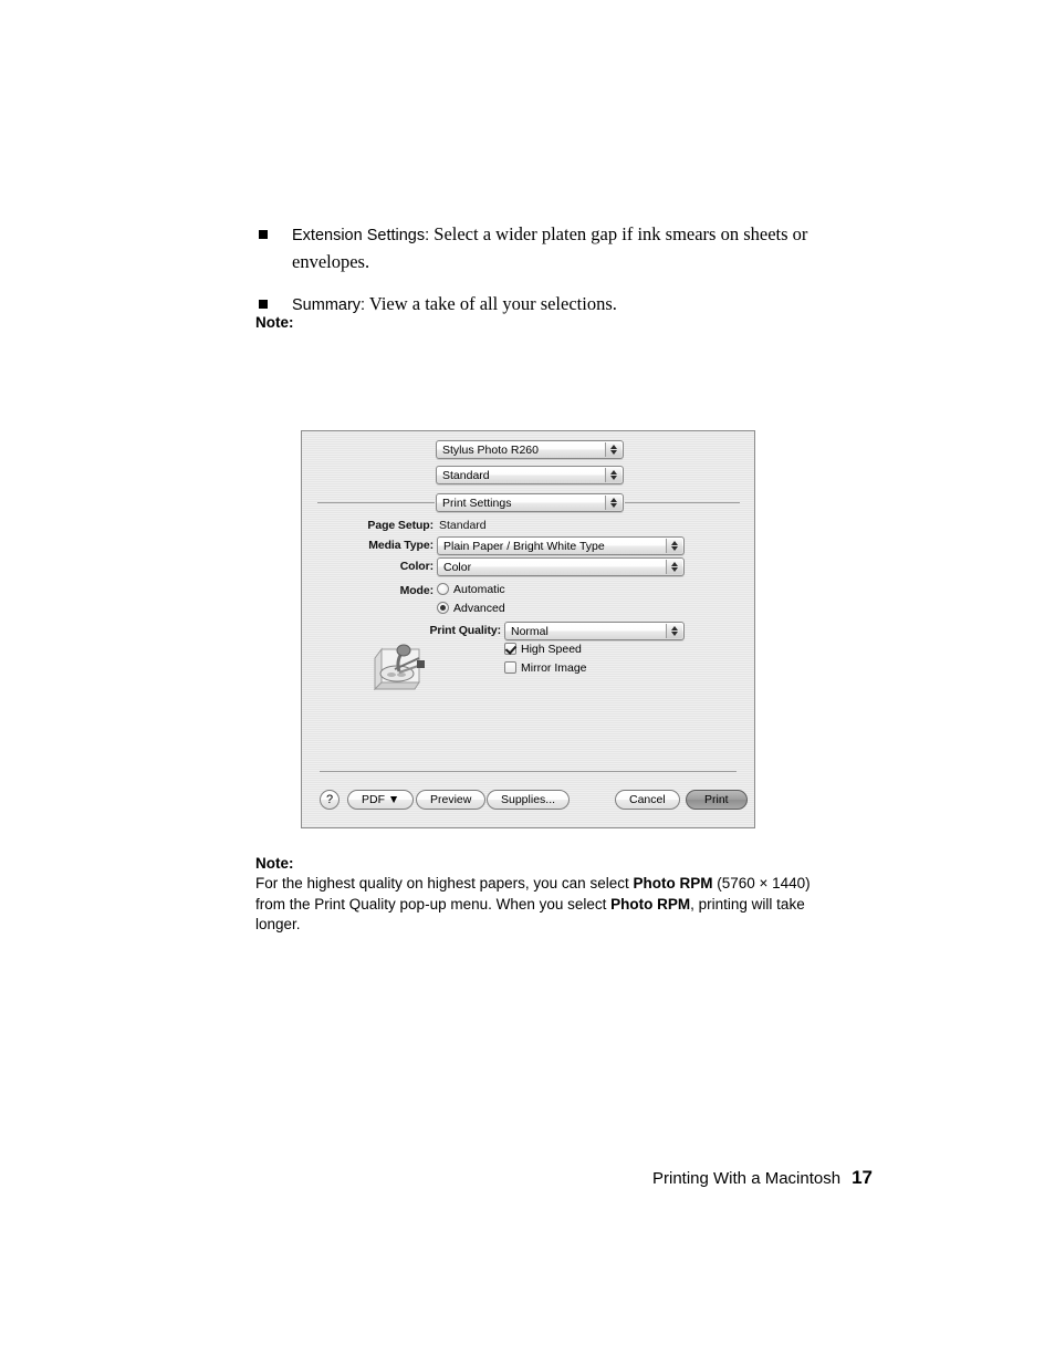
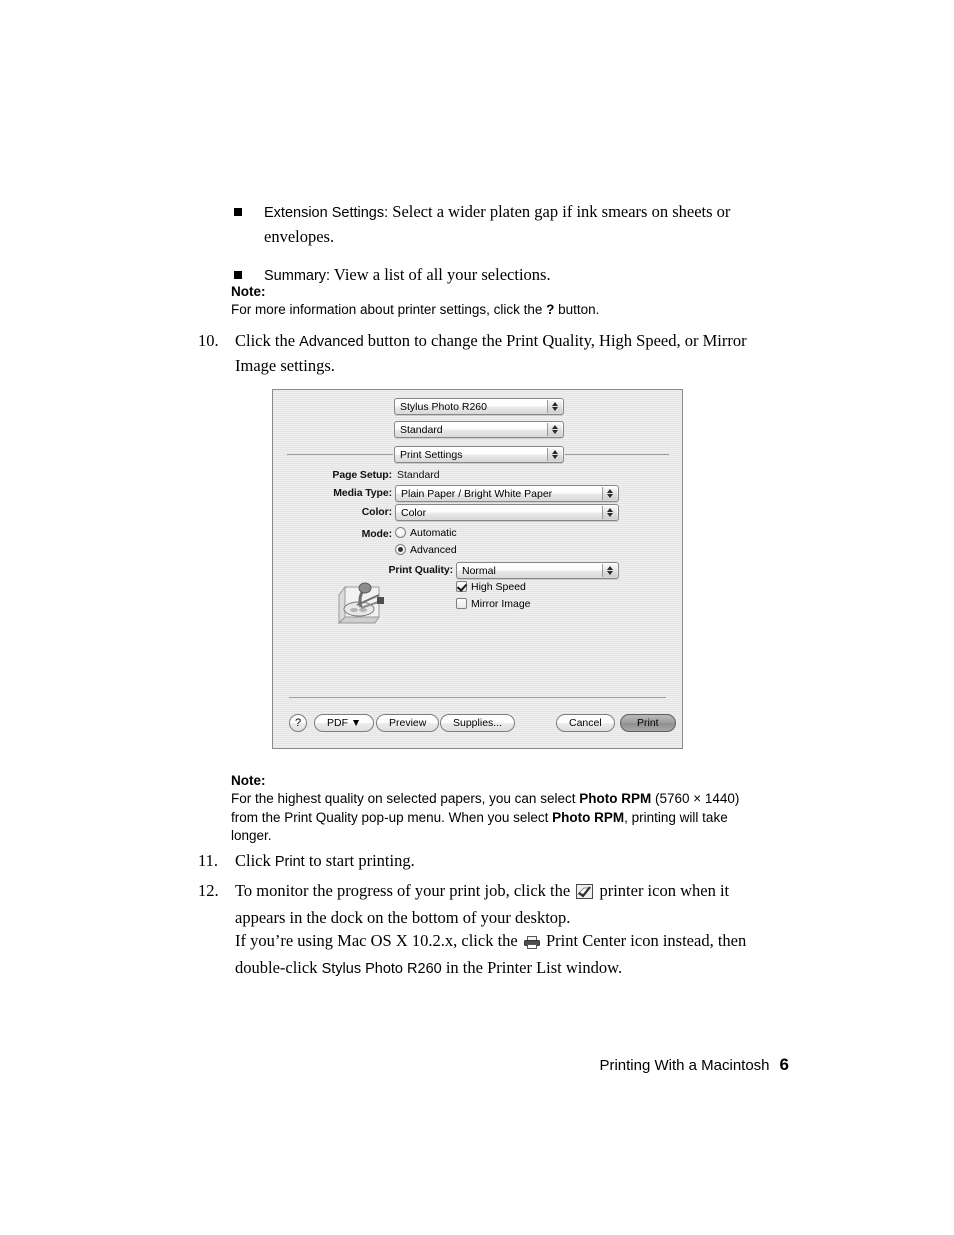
  Extension Settings: Select a wider platen gap if ink smears on sheets or envelopes.
- Summary: View a take of all your selections.
+ Summary: View a list of all your selections.
  Note:
+ For more information about printer settings, click the ? button.
+ 10.
+ Click the Advanced button to change the Print Quality, High Speed, or Mirror Image settings.
  Stylus Photo R260
  Standard
  Print Settings
  Page Setup:
  Standard
  Media Type:
- Plain Paper / Bright White Type
+ Plain Paper / Bright White Paper
  Color:
  Color
  Mode:
  Automatic
  Advanced
  Print Quality:
  Normal
  High Speed
  Mirror Image
  ?
  PDF ▼
  Preview
  Supplies...
  Cancel
  Print
  Note:
- For the highest quality on highest papers, you can select Photo RPM (5760 × 1440) from the Print Quality pop-up menu. When you select Photo RPM, printing will take longer.
+ For the highest quality on selected papers, you can select Photo RPM (5760 × 1440) from the Print Quality pop-up menu. When you select Photo RPM, printing will take longer.
+ 11.
+ Click Print to start printing.
+ 12.
+ To monitor the progress of your print job, click the printer icon when it appears in the dock on the bottom of your desktop.
+ If you’re using Mac OS X 10.2.x, click the Print Center icon instead, then double-click Stylus Photo R260 in the Printer List window.
- Printing With a Macintosh 17
+ Printing With a Macintosh 6
